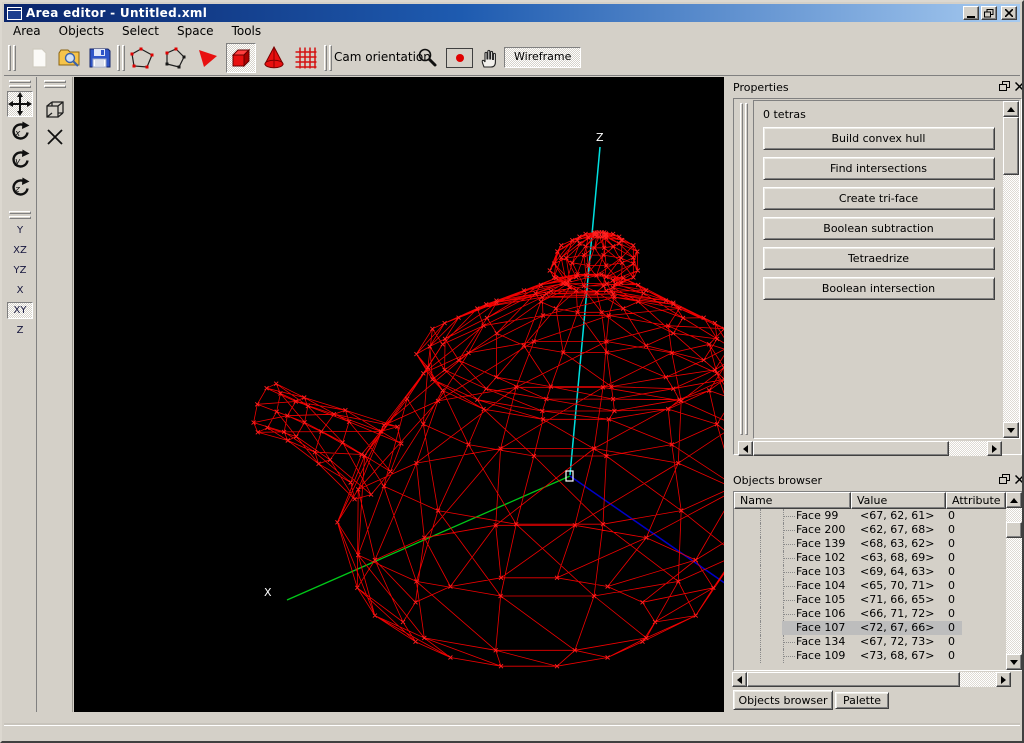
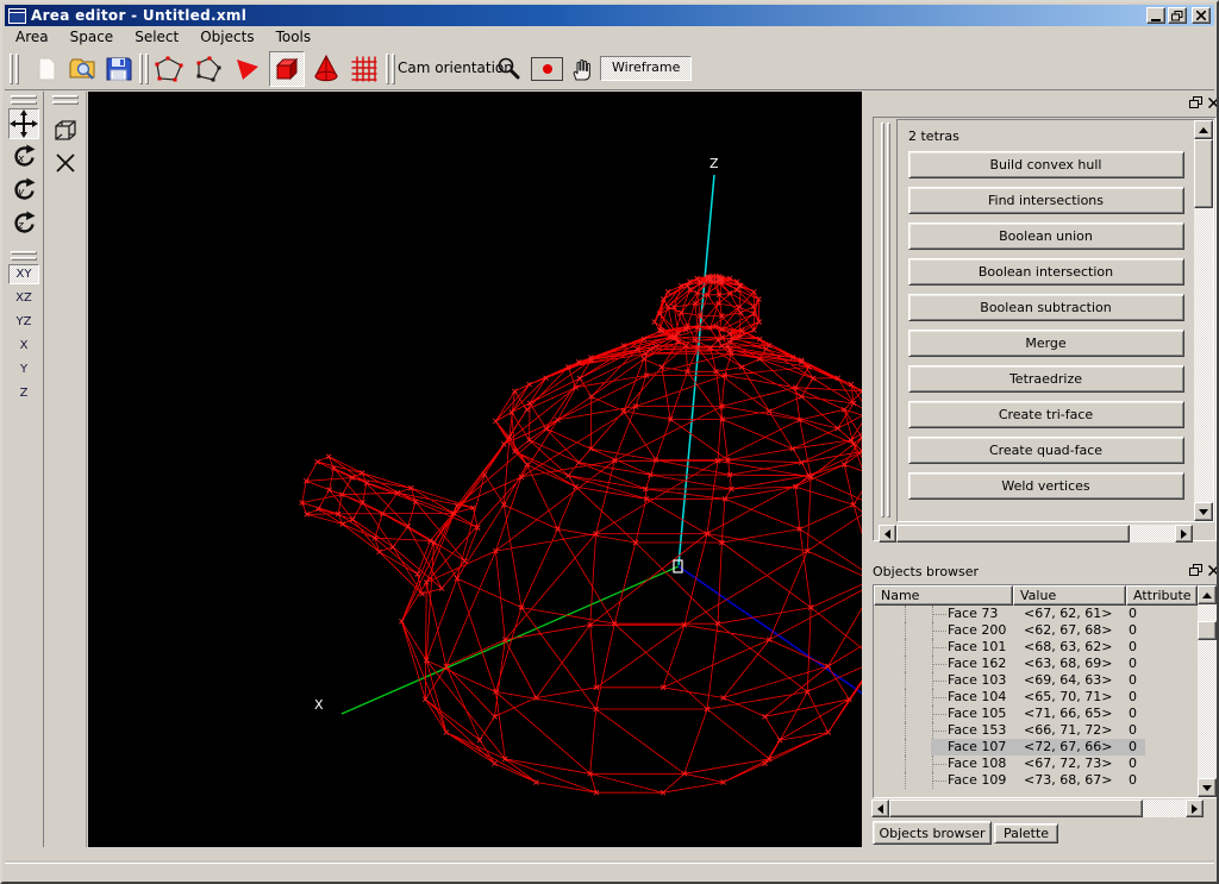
  Area editor - Untitled.xml
  Area
- Objects
+ Space
  Select
- Space
+ Objects
  Tools
  Cam orientatin
  Wireframe
  x
  y
  z
- Y
+ XY
  XZ
  YZ
  X
- XY
+ Y
  Z
  X
  Z
- Properties
- 0 tetras
+ 2 tetras
  Build convex hull
  Find intersections
+ Boolean union
- Create tri-face
+ Boolean intersection
  Boolean subtraction
+ Merge
  Tetraedrize
- Boolean intersection
+ Create tri-face
+ Create quad-face
+ Weld vertices
  Objects browser
  Name
  Value
  Attribute
- Face 99
+ Face 73
  <67, 62, 61>
  0
  Face 200
  <62, 67, 68>
  0
- Face 139
+ Face 101
  <68, 63, 62>
  0
- Face 102
+ Face 162
  <63, 68, 69>
  0
  Face 103
  <69, 64, 63>
  0
  Face 104
  <65, 70, 71>
  0
  Face 105
  <71, 66, 65>
  0
- Face 106
+ Face 153
  <66, 71, 72>
  0
  Face 107
  <72, 67, 66>
  0
- Face 134
+ Face 108
  <67, 72, 73>
  0
  Face 109
  <73, 68, 67>
  0
  Objects browser
  Palette
